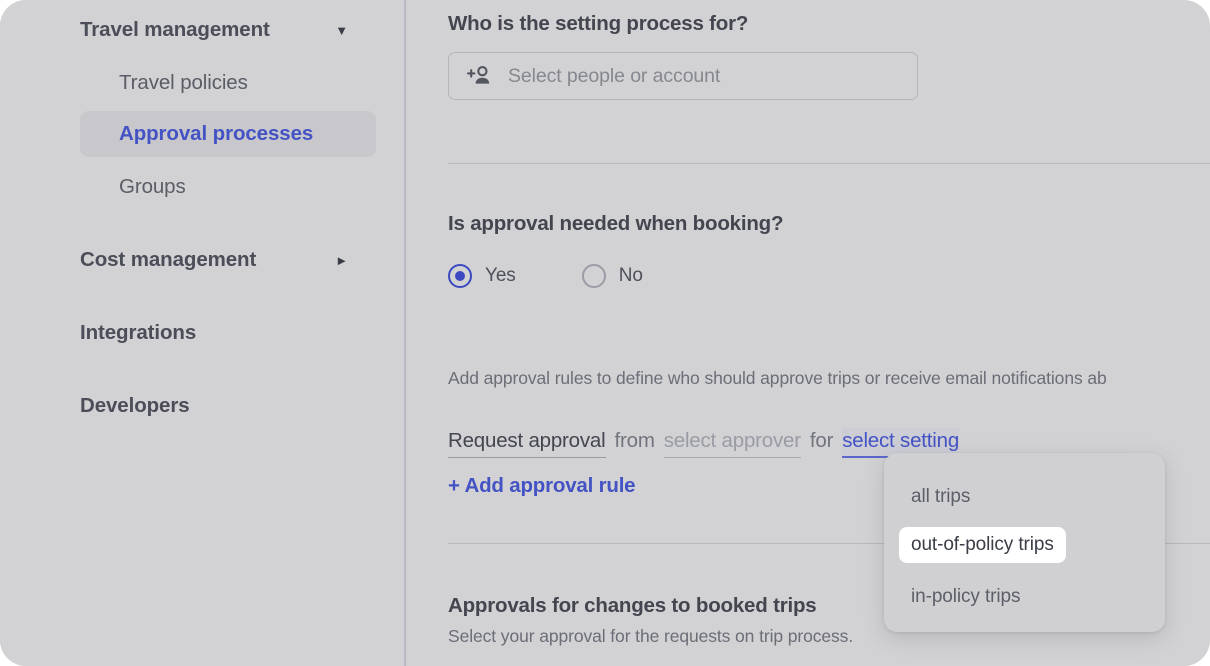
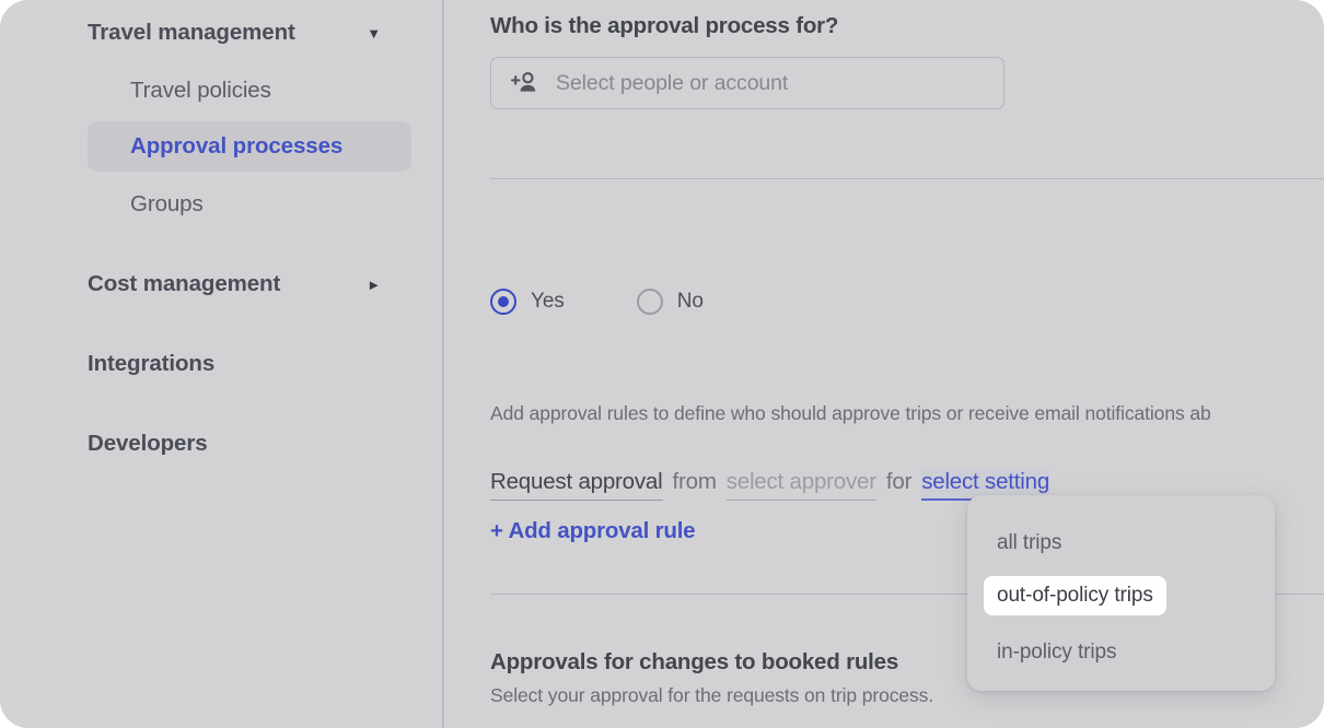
  Travel management
  ▼
  Travel policies
  Approval processes
  Groups
  Cost management
  ►
  Integrations
  Developers
- Who is the setting process for?
+ Who is the approval process for?
  Select people or account
- Is approval needed when booking?
  Yes
  No
  Add approval rules to define who should approve trips or receive email notifications ab
  Request approval
  from
  select approver
  for
  select setting
  + Add approval rule
- Approvals for changes to booked trips
+ Approvals for changes to booked rules
  Select your approval for the requests on trip process.
  all trips
  out-of-policy trips
  in-policy trips
